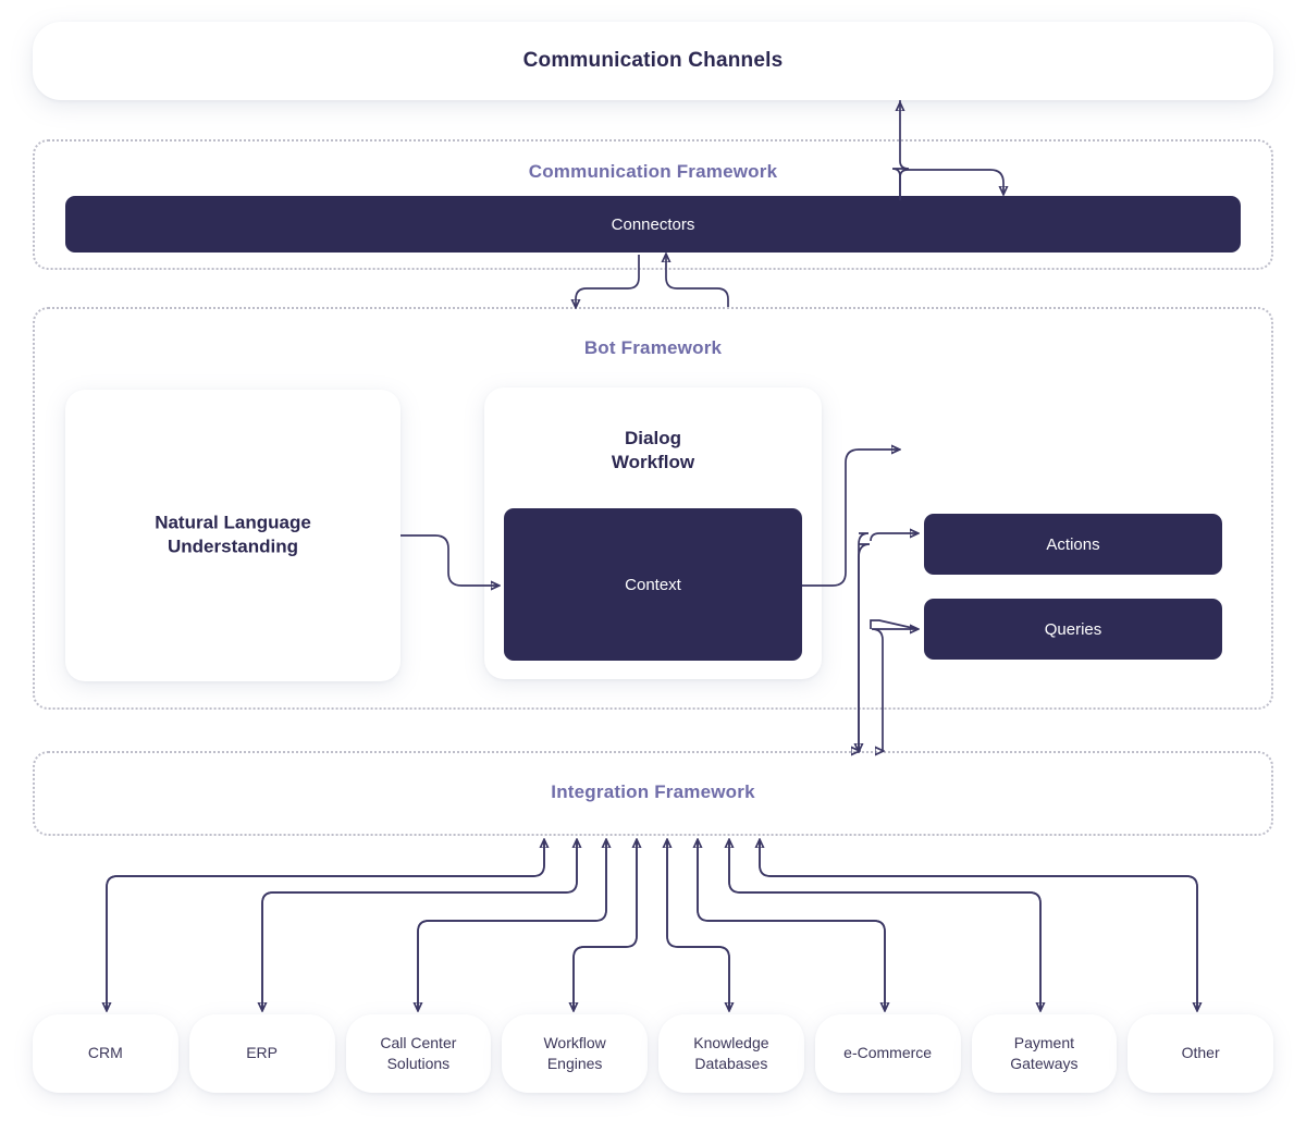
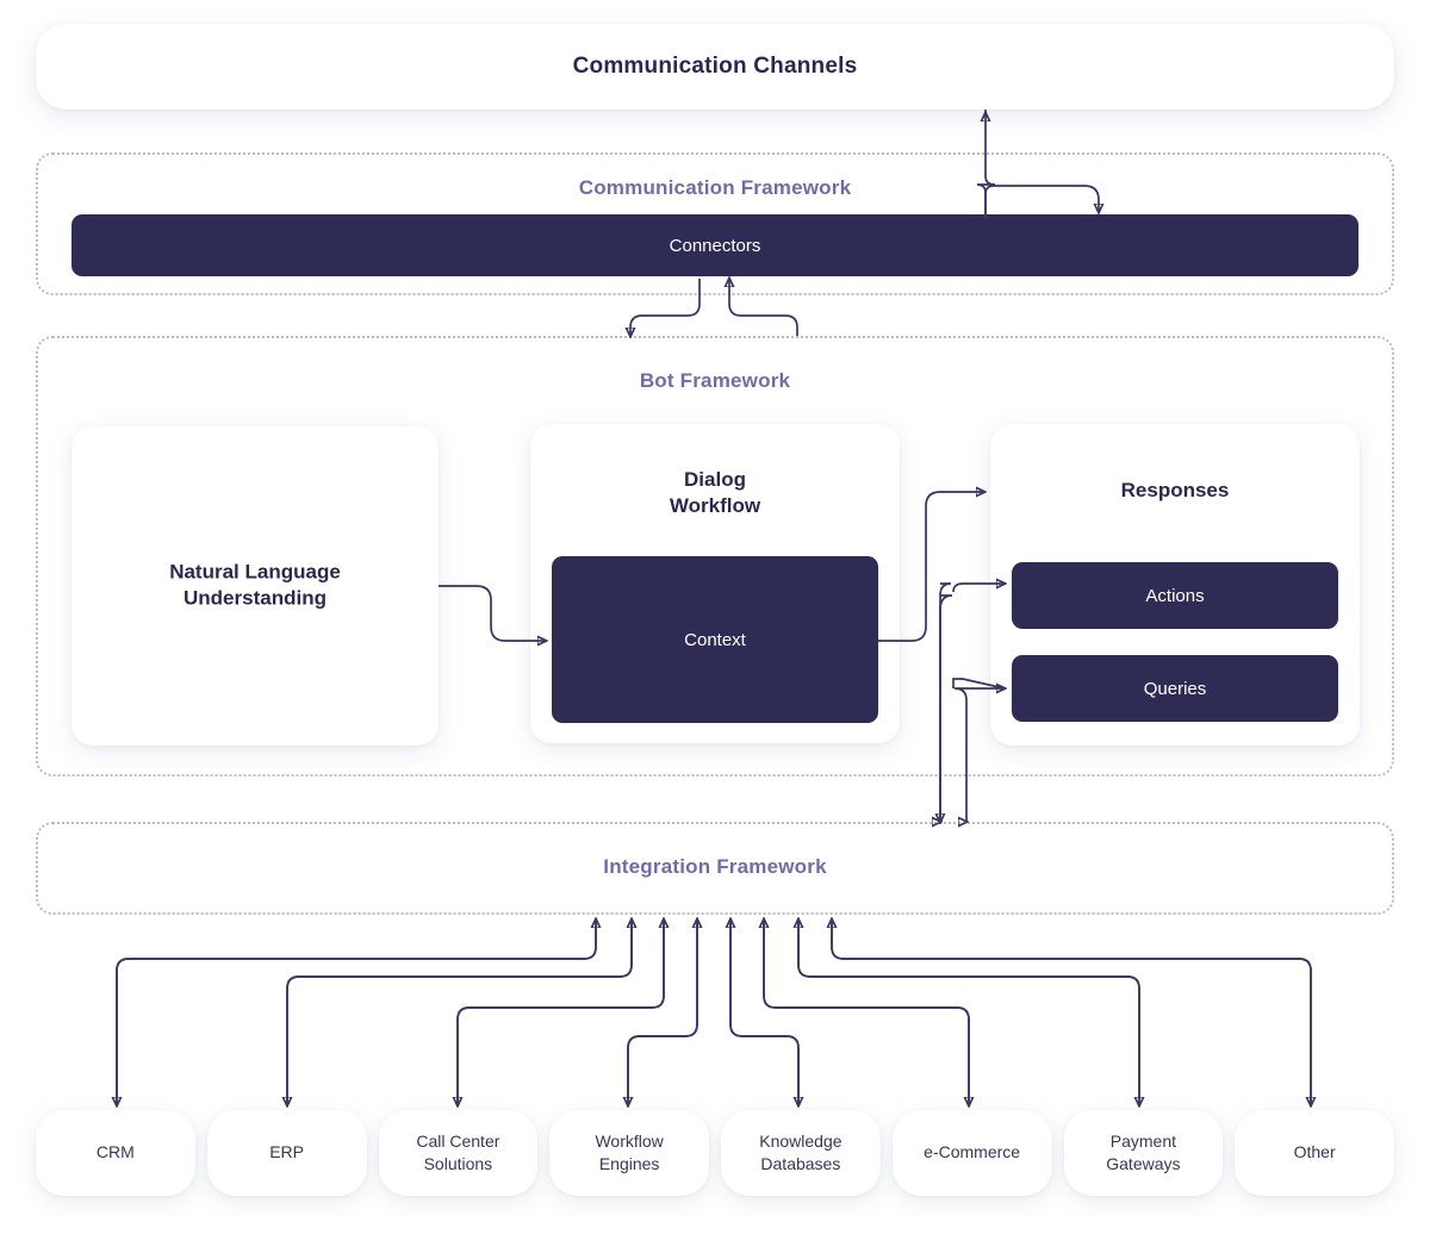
  Communication Channels
  Communication Framework
  Connectors
  Bot Framework
  Natural Language
  Understanding
  Dialog
  Workflow
  Context
+ Responses
  Actions
  Queries
  Integration Framework
  CRM
  ERP
  Call Center
  Solutions
  Workflow
  Engines
  Knowledge
  Databases
  e-Commerce
  Payment
  Gateways
  Other
